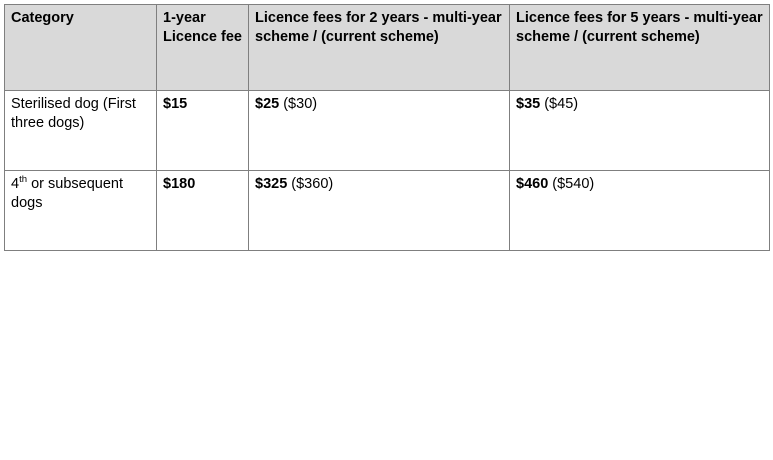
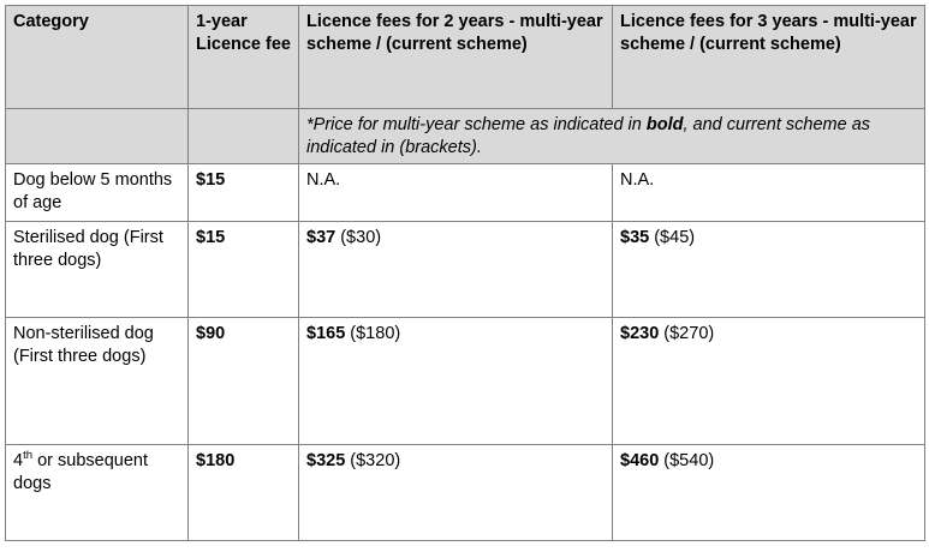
- Category	1-year Licence fee	Licence fees for 2 years - multi-year scheme / (current scheme)	Licence fees for 5 years - multi-year scheme / (current scheme)
+ Category	1-year Licence fee	Licence fees for 2 years - multi-year scheme / (current scheme)	Licence fees for 3 years - multi-year scheme / (current scheme)
+ 		*Price for multi-year scheme as indicated in bold, and current scheme as indicated in (brackets).
+ Dog below 5 months of age	$15	N.A.	N.A.
- Sterilised dog (First three dogs)	$15	$25 ($30)	$35 ($45)
+ Sterilised dog (First three dogs)	$15	$37 ($30)	$35 ($45)
+ Non-sterilised dog (First three dogs)	$90	$165 ($180)	$230 ($270)
- 4th or subsequent dogs	$180	$325 ($360)	$460 ($540)
+ 4th or subsequent dogs	$180	$325 ($320)	$460 ($540)
